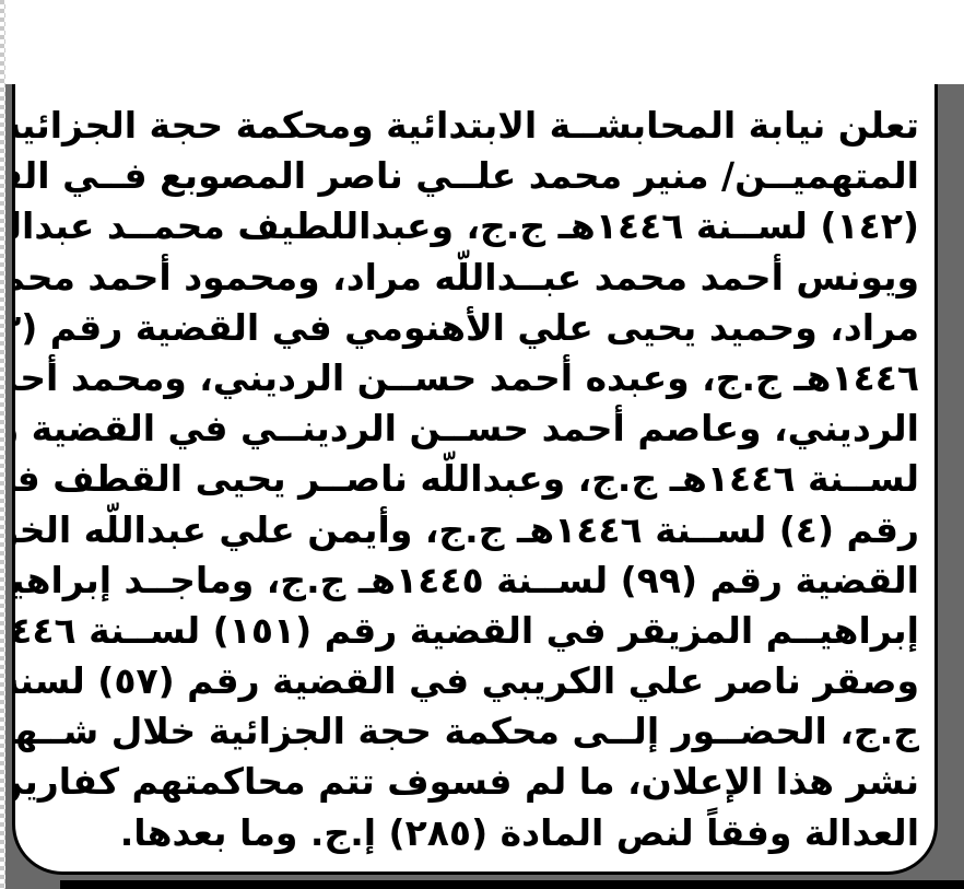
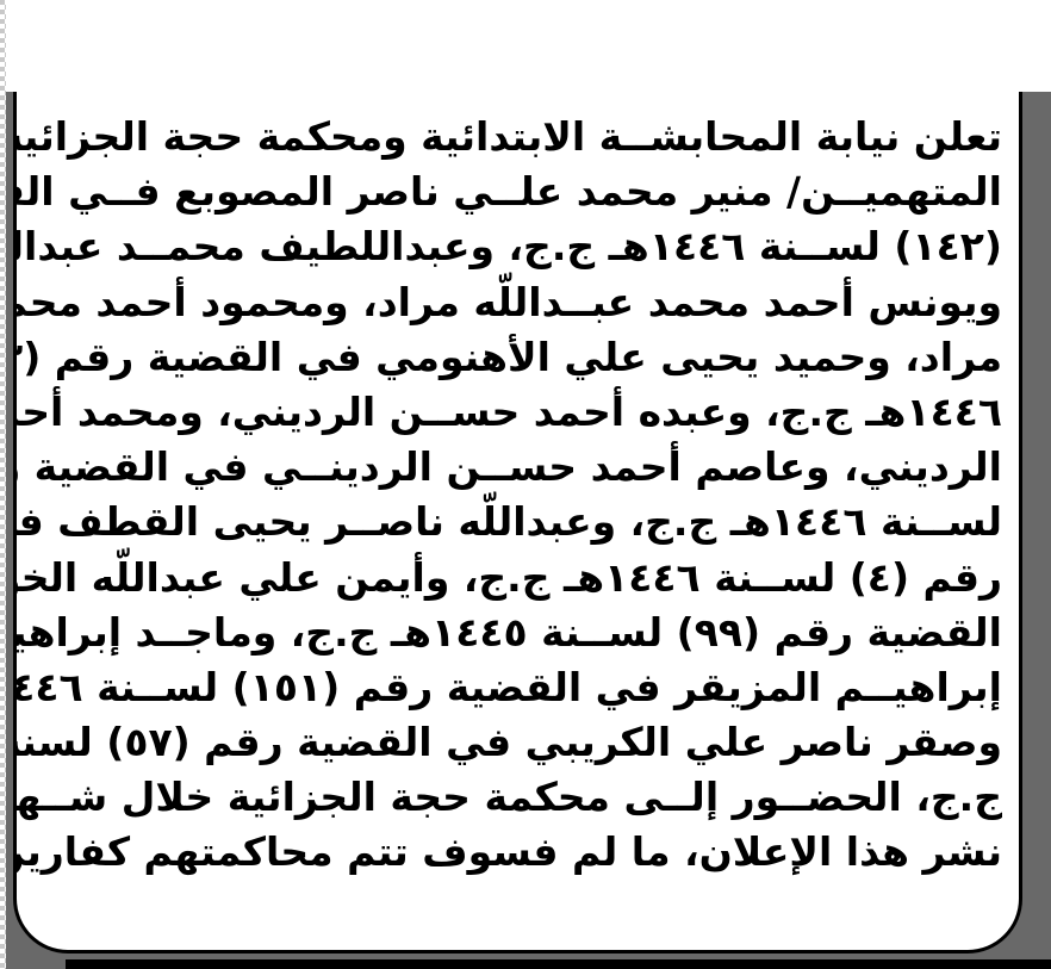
  تعلن نيابة المحابشــة الابتدائية ومحكمة حجة الجزائي
  المتهميــن/ منير محمد علــي ناصر المصوبع فــي ال
  (١٤٢) لســنة ١٤٤٦هـ ج.ج، وعبداللطيف محمــد عبدال
  ويونس أحمد محمد عبــداللّه مراد، ومحمود أحمد محم
  مراد، وحميد يحيى علي الأهنومي في القضية رقم (
  ١٤٤٦هـ ج.ج، وعبده أحمد حســن الرديني، ومحمد أح
  الرديني، وعاصم أحمد حســن الردينــي في القضية
  لســنة ١٤٤٦هـ ج.ج، وعبداللّه ناصــر يحيى القطف ف
  رقم (٤) لســنة ١٤٤٦هـ ج.ج، وأيمن علي عبداللّه الخ
  القضية رقم (٩٩) لســنة ١٤٤٥هـ ج.ج، وماجــد إبراهي
  إبراهيــم المزيقر في القضية رقم (١٥١) لســنة ٤٤٦
  وصقر ناصر علي الكريبي في القضية رقم (٥٧) لسن
  ج.ج، الحضــور إلــى محكمة حجة الجزائية خلال شــه
  نشر هذا الإعلان، ما لم فسوف تتم محاكمتهم كفاري
- العدالة وفقاً لنص المادة (٢٨٥) إ.ج. وما بعدها.
